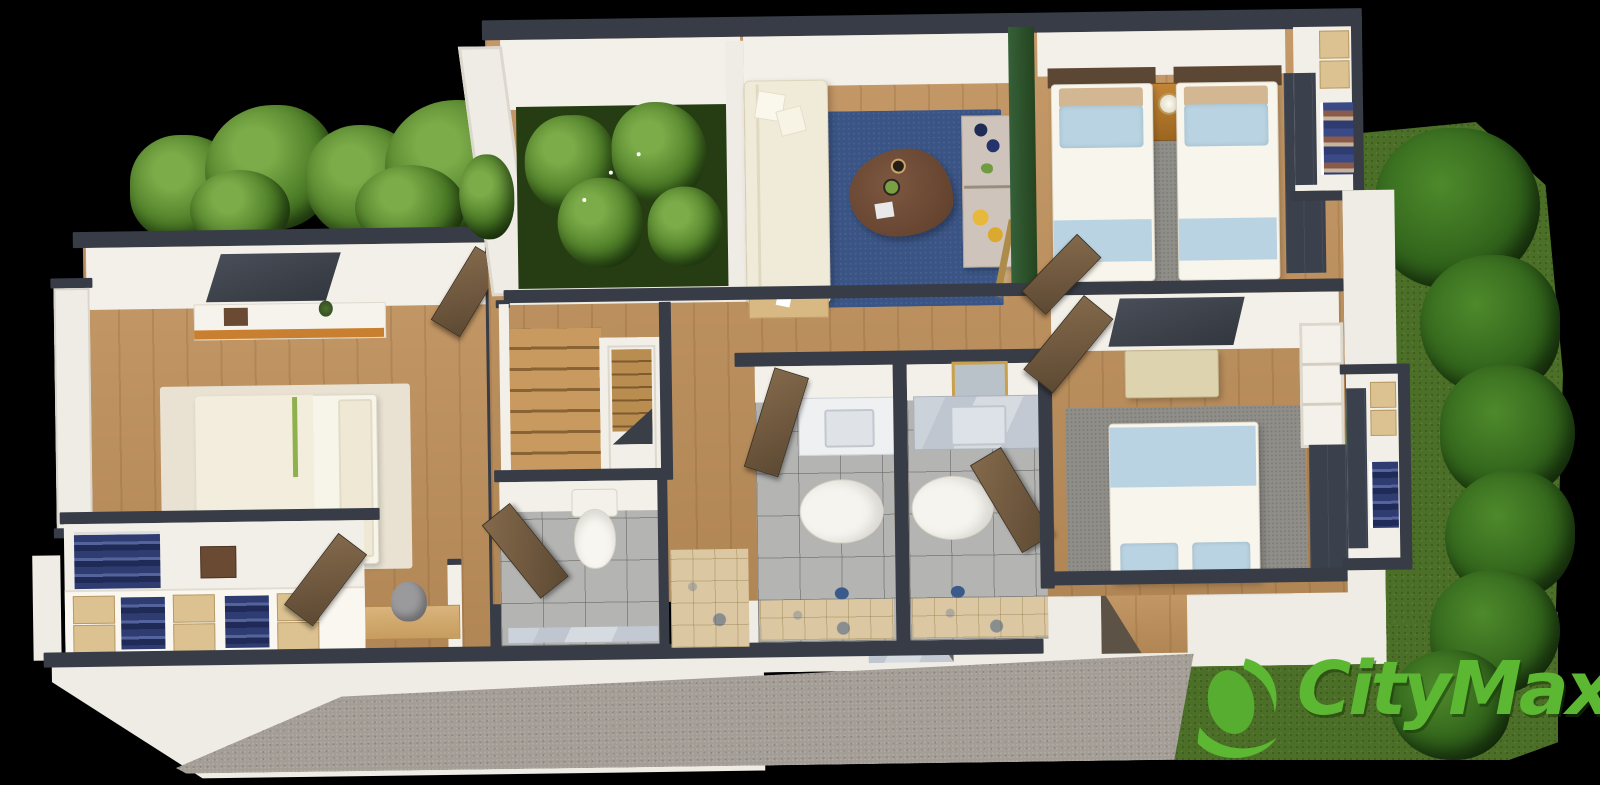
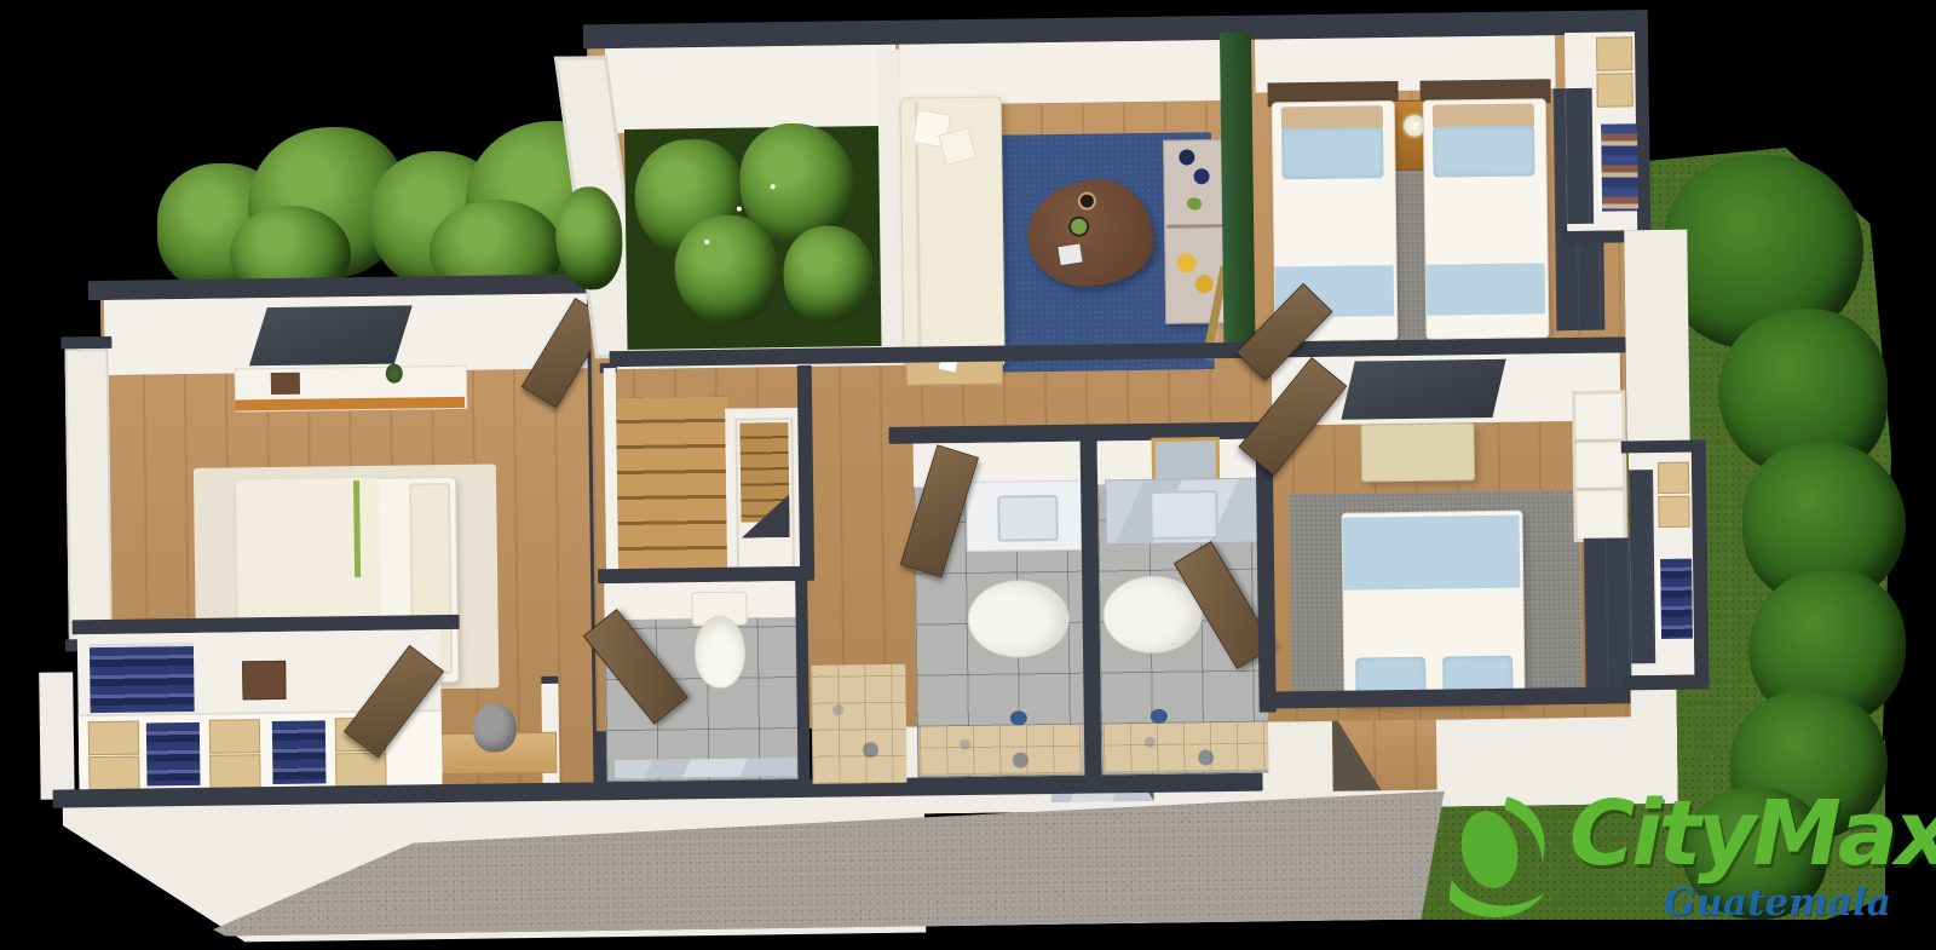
  CityMax
+ Guatemala
